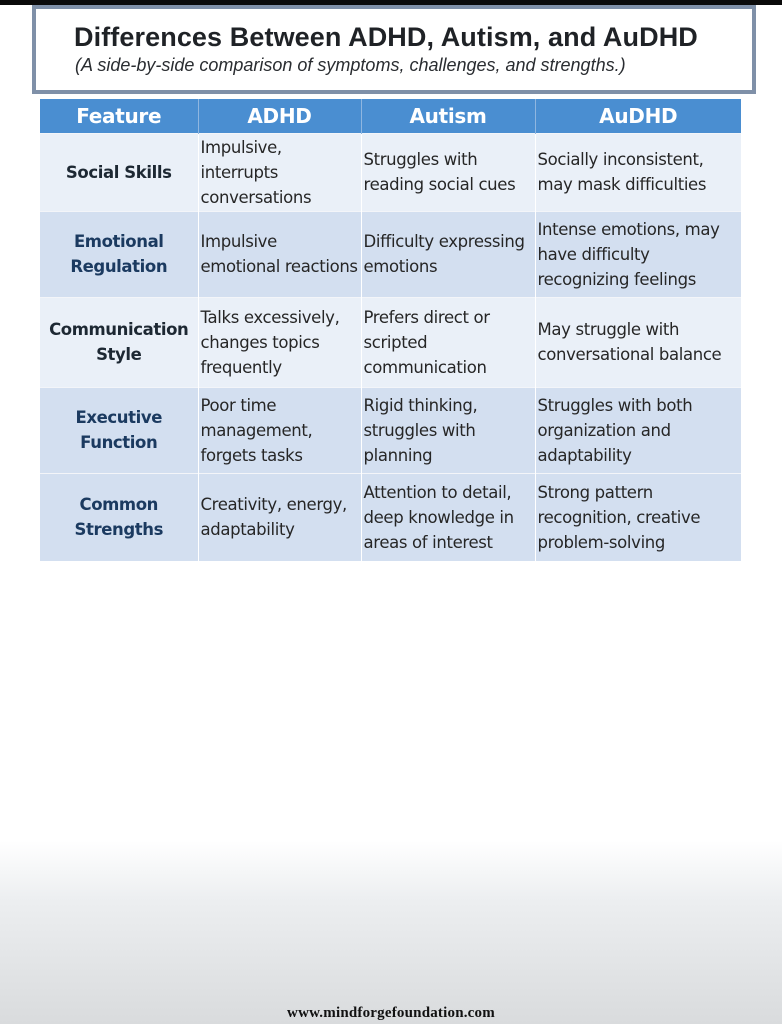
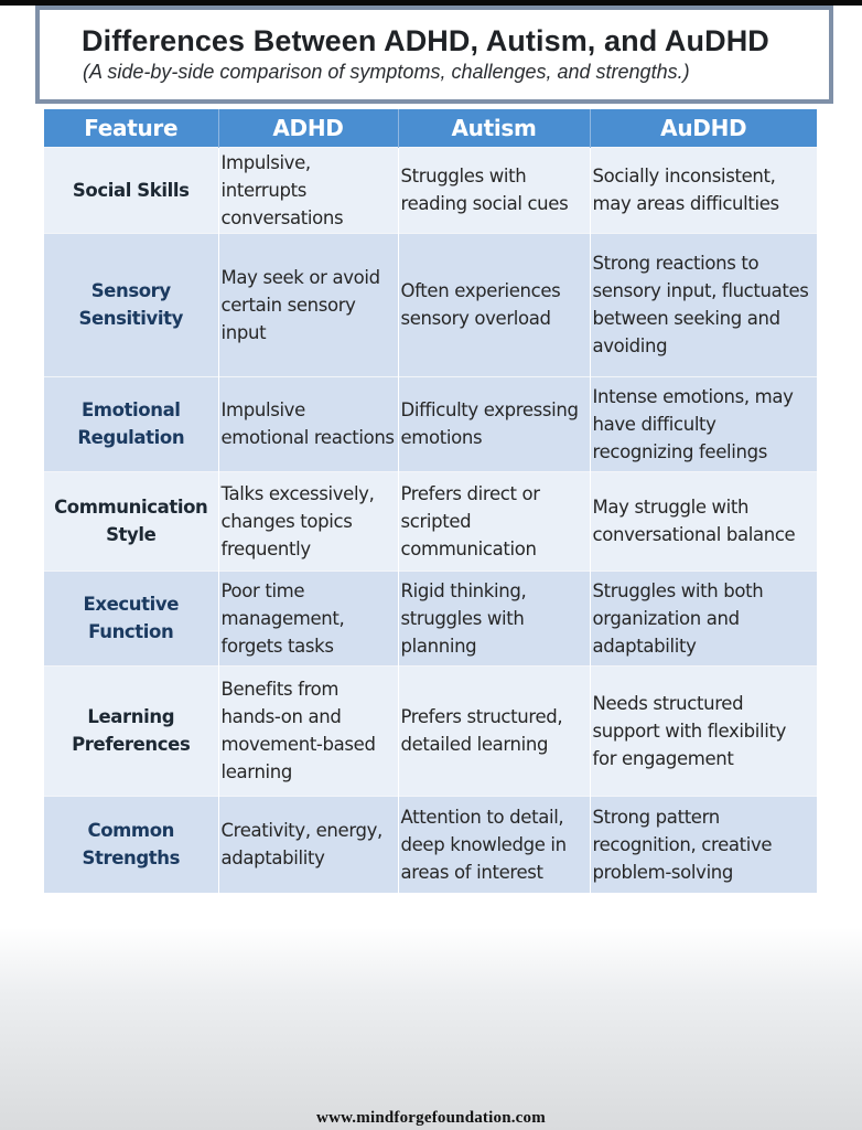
  Differences Between ADHD, Autism, and AuDHD
  (A side-by-side comparison of symptoms, challenges, and strengths.)
  Feature	ADHD	Autism	AuDHD
- Social Skills	Impulsive, interrupts conversations	Struggles with reading social cues	Socially inconsistent, may mask difficulties
+ Social Skills	Impulsive, interrupts conversations	Struggles with reading social cues	Socially inconsistent, may areas difficulties
+ Sensory Sensitivity	May seek or avoid certain sensory input	Often experiences sensory overload	Strong reactions to sensory input, fluctuates between seeking and avoiding
  Emotional Regulation	Impulsive emotional reactions	Difficulty expressing emotions	Intense emotions, may have difficulty recognizing feelings
  Communication Style	Talks excessively, changes topics frequently	Prefers direct or scripted communication	May struggle with conversational balance
  Executive Function	Poor time management, forgets tasks	Rigid thinking, struggles with planning	Struggles with both organization and adaptability
+ Learning Preferences	Benefits from hands-on and movement-based learning	Prefers structured, detailed learning	Needs structured support with flexibility for engagement
  Common Strengths	Creativity, energy, adaptability	Attention to detail, deep knowledge in areas of interest	Strong pattern recognition, creative problem-solving
  www.mindforgefoundation.com
